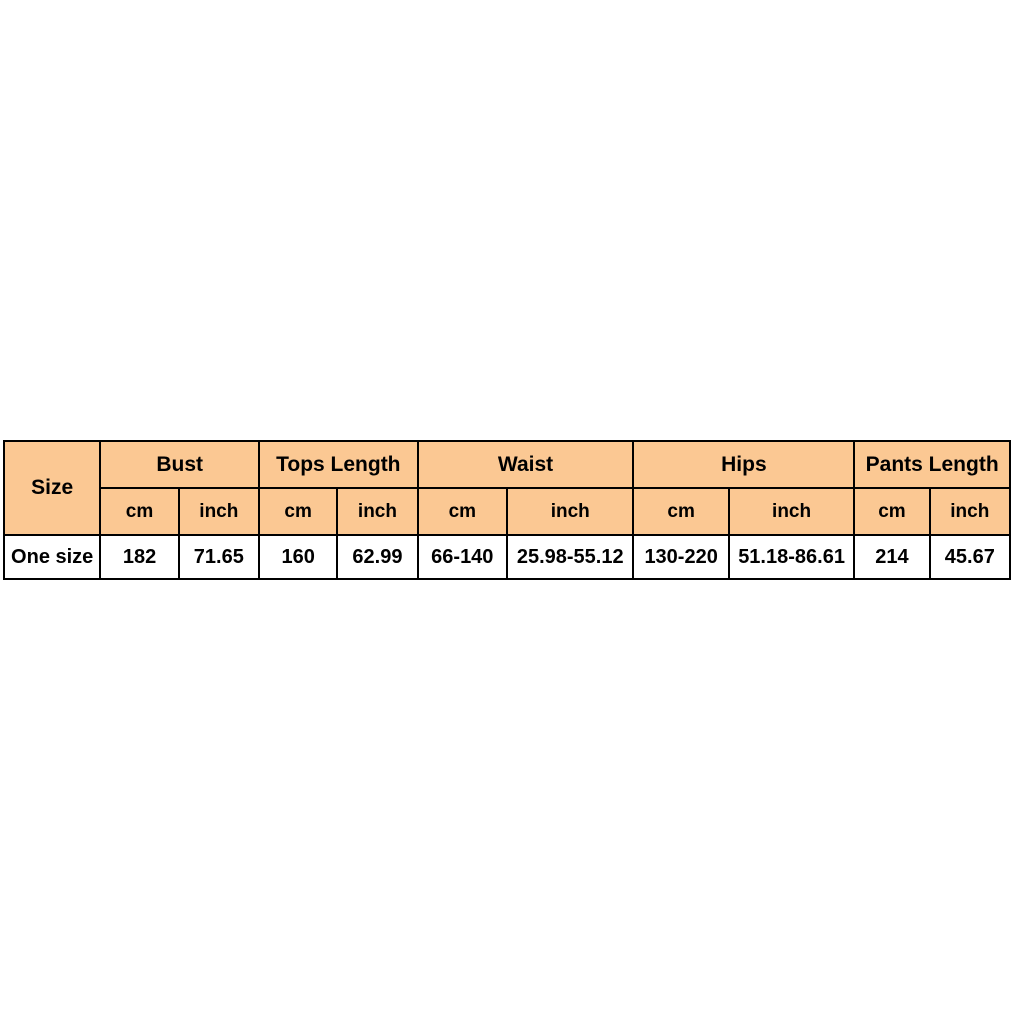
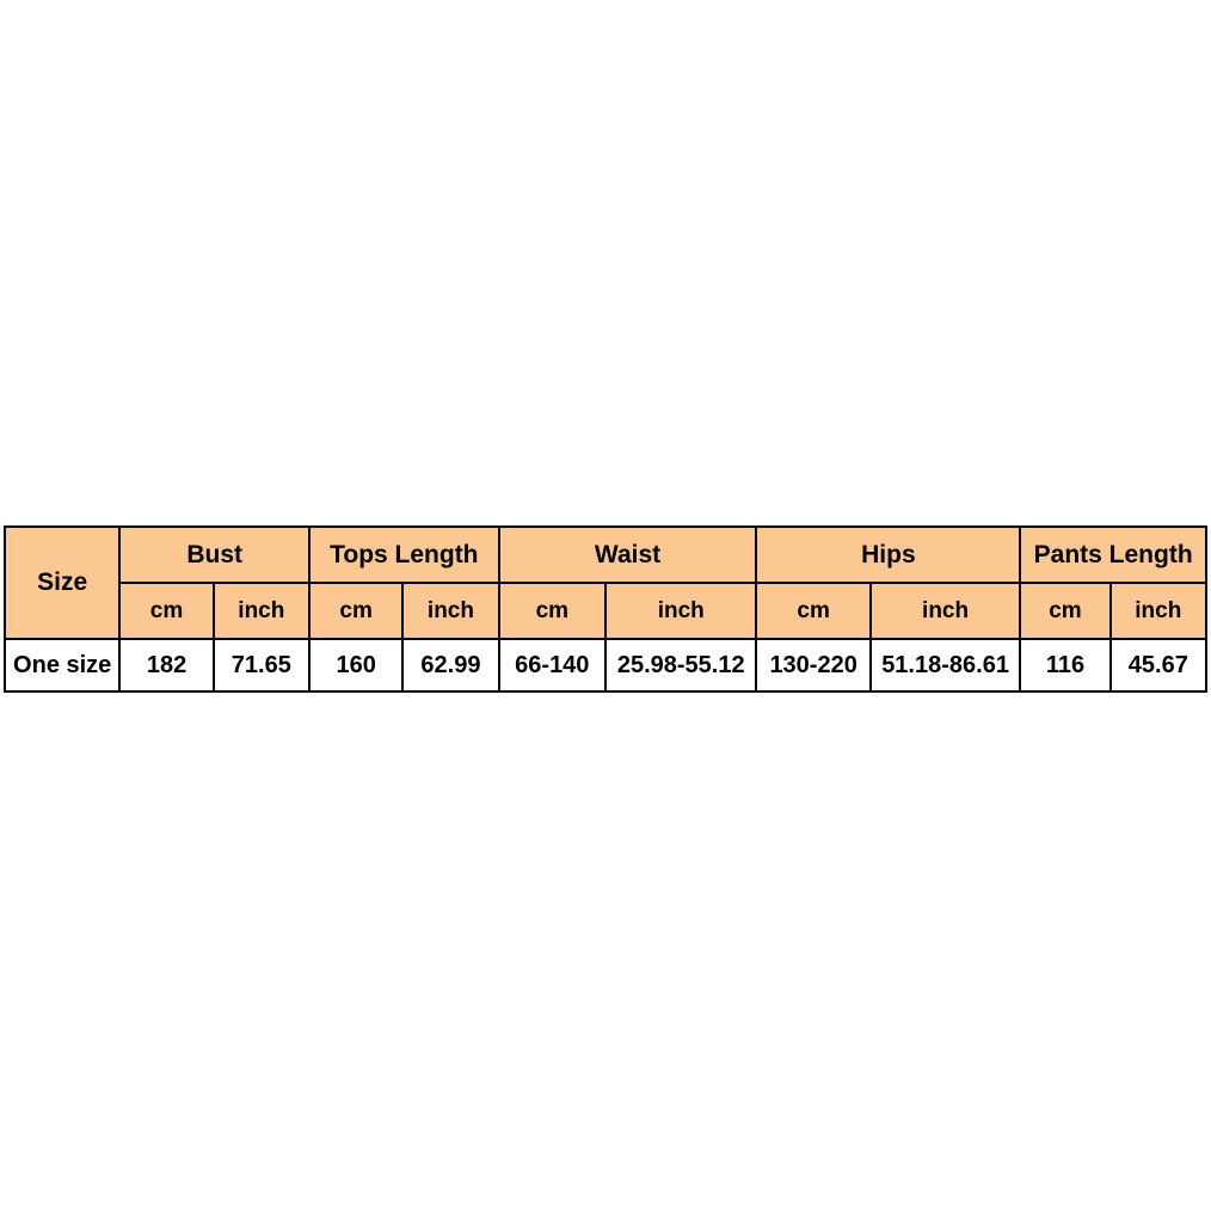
  Size	Bust	Tops Length	Waist	Hips	Pants Length
  cm	inch	cm	inch	cm	inch	cm	inch	cm	inch
- One size	182	71.65	160	62.99	66-140	25.98-55.12	130-220	51.18-86.61	214	45.67
+ One size	182	71.65	160	62.99	66-140	25.98-55.12	130-220	51.18-86.61	116	45.67
